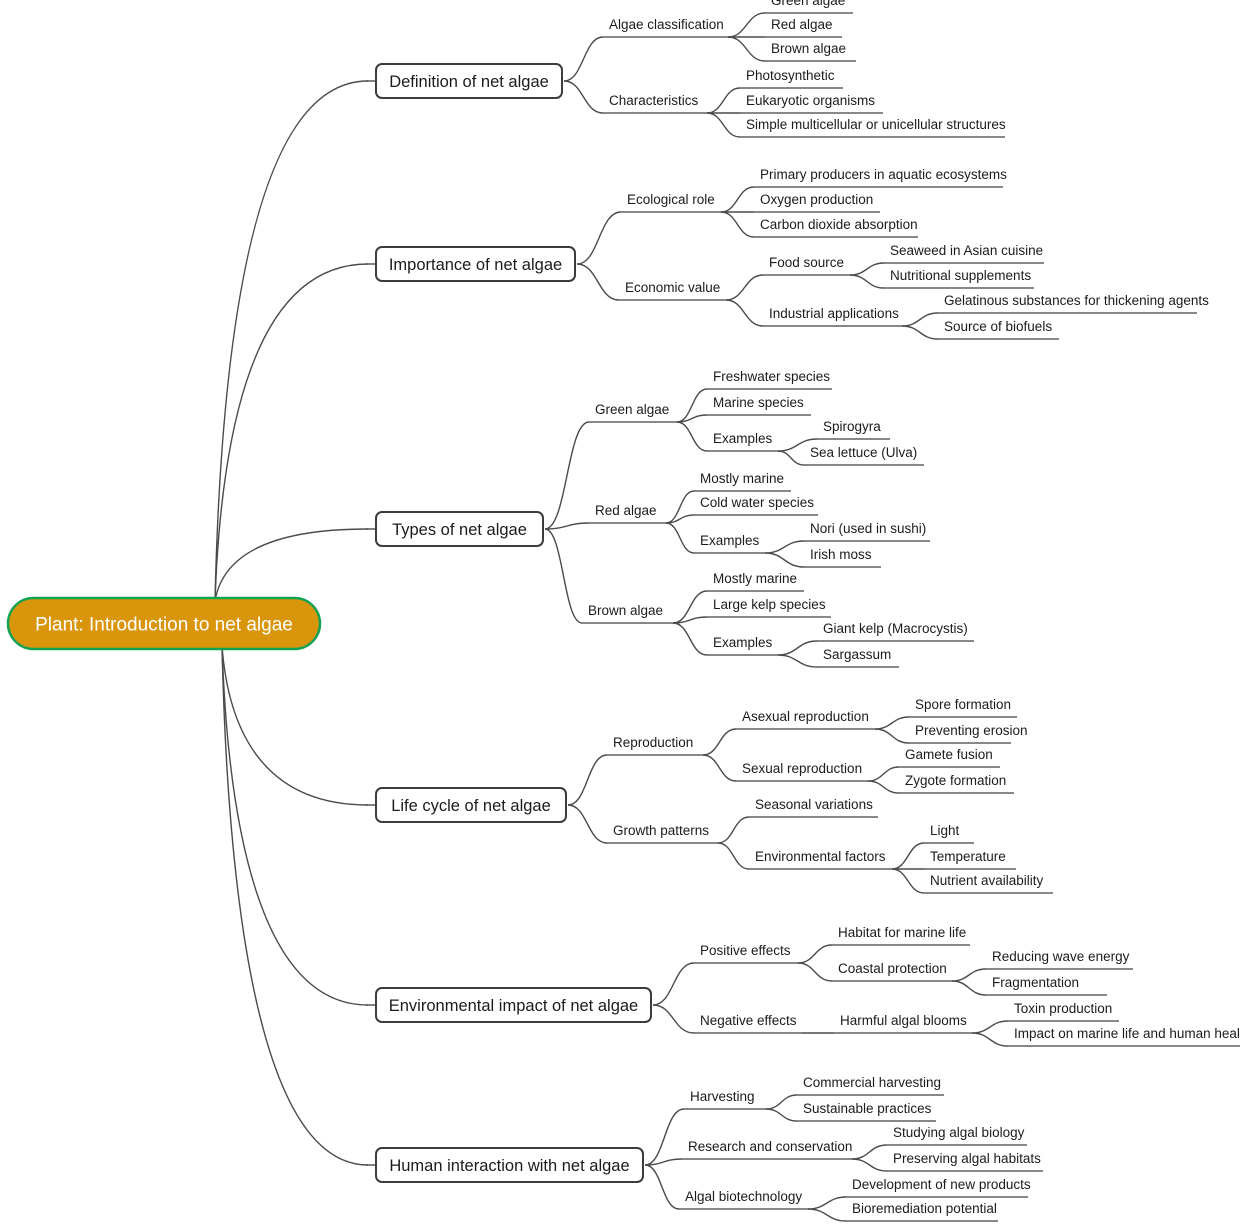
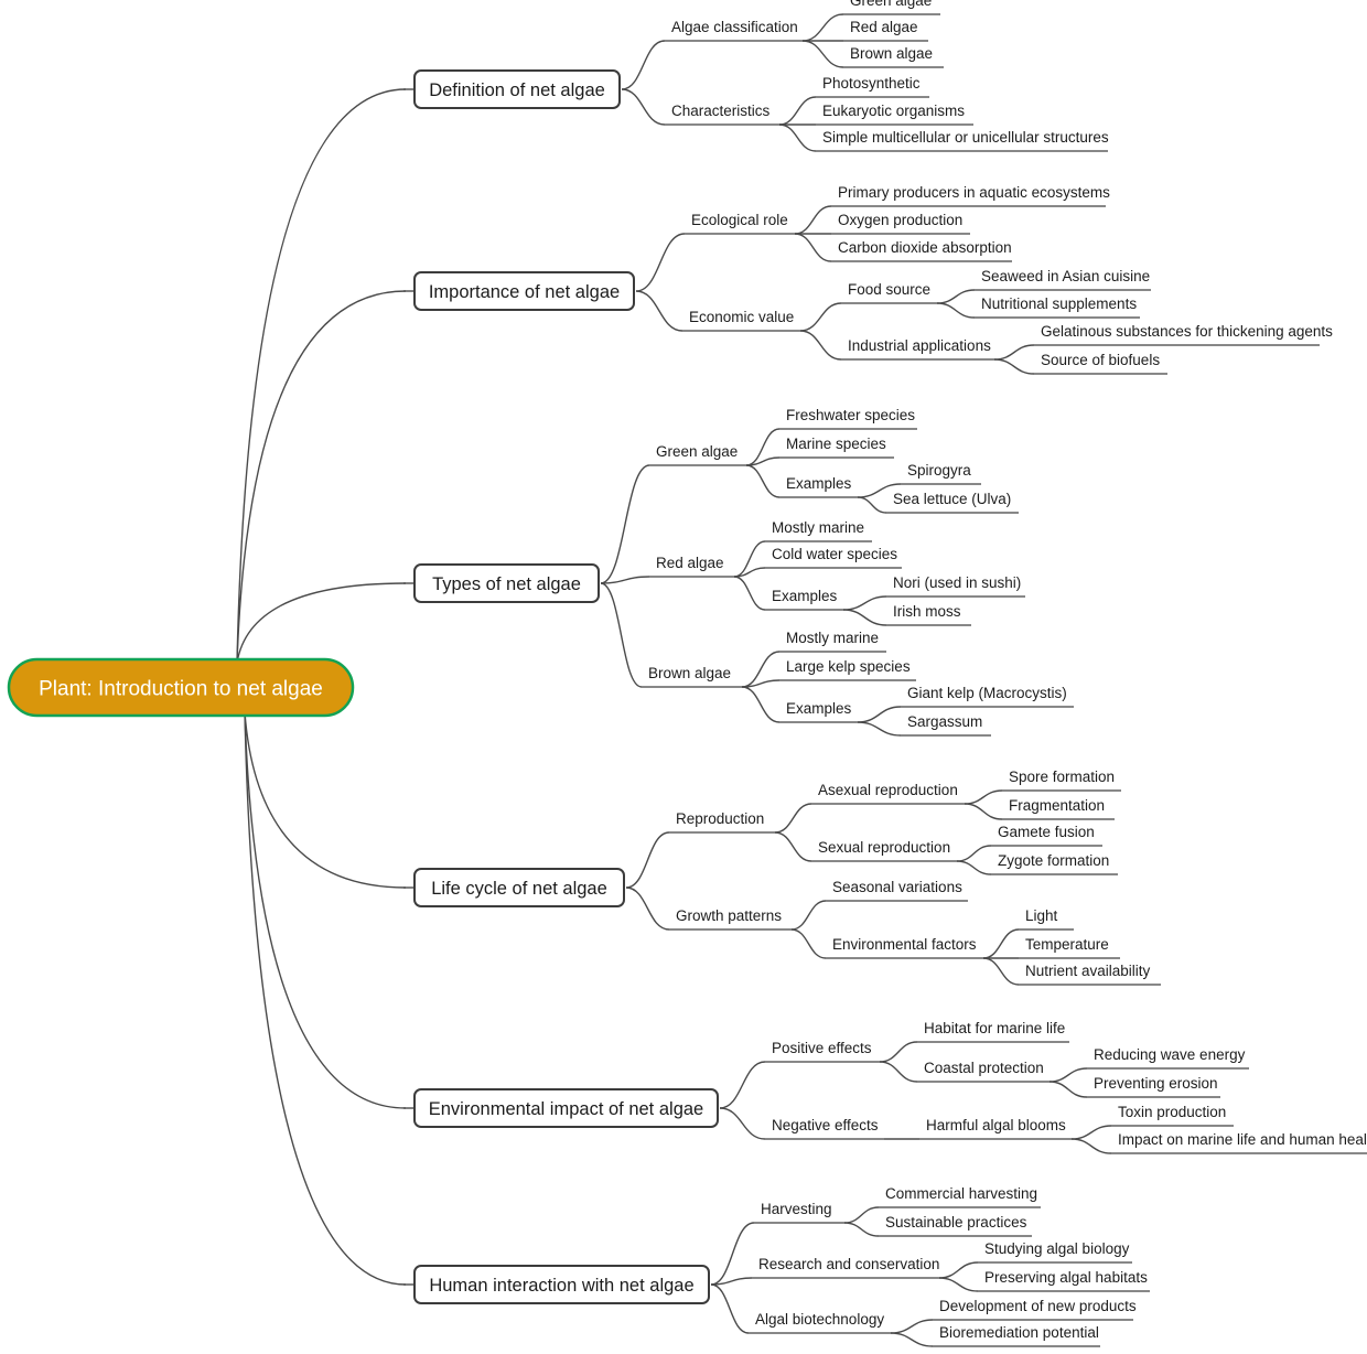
  Plant: Introduction to net algae
  Definition of net algae
  Algae classification
  Green algae
  Red algae
  Brown algae
  Characteristics
  Photosynthetic
  Eukaryotic organisms
  Simple multicellular or unicellular structures
  Importance of net algae
  Ecological role
  Primary producers in aquatic ecosystems
  Oxygen production
  Carbon dioxide absorption
  Economic value
  Food source
  Seaweed in Asian cuisine
  Nutritional supplements
  Industrial applications
  Gelatinous substances for thickening agents
  Source of biofuels
  Types of net algae
  Green algae
  Freshwater species
  Marine species
  Examples
  Spirogyra
  Sea lettuce (Ulva)
  Red algae
  Mostly marine
  Cold water species
  Examples
  Nori (used in sushi)
  Irish moss
  Brown algae
  Mostly marine
  Large kelp species
  Examples
  Giant kelp (Macrocystis)
  Sargassum
  Life cycle of net algae
  Reproduction
  Asexual reproduction
  Spore formation
- Preventing erosion
+ Fragmentation
  Sexual reproduction
  Gamete fusion
  Zygote formation
  Growth patterns
  Seasonal variations
  Environmental factors
  Light
  Temperature
  Nutrient availability
  Environmental impact of net algae
  Positive effects
  Habitat for marine life
  Coastal protection
  Reducing wave energy
- Fragmentation
+ Preventing erosion
  Negative effects
  Harmful algal blooms
  Toxin production
  Impact on marine life and human heal
  Human interaction with net algae
  Harvesting
  Commercial harvesting
  Sustainable practices
  Research and conservation
  Studying algal biology
  Preserving algal habitats
  Algal biotechnology
  Development of new products
  Bioremediation potential
